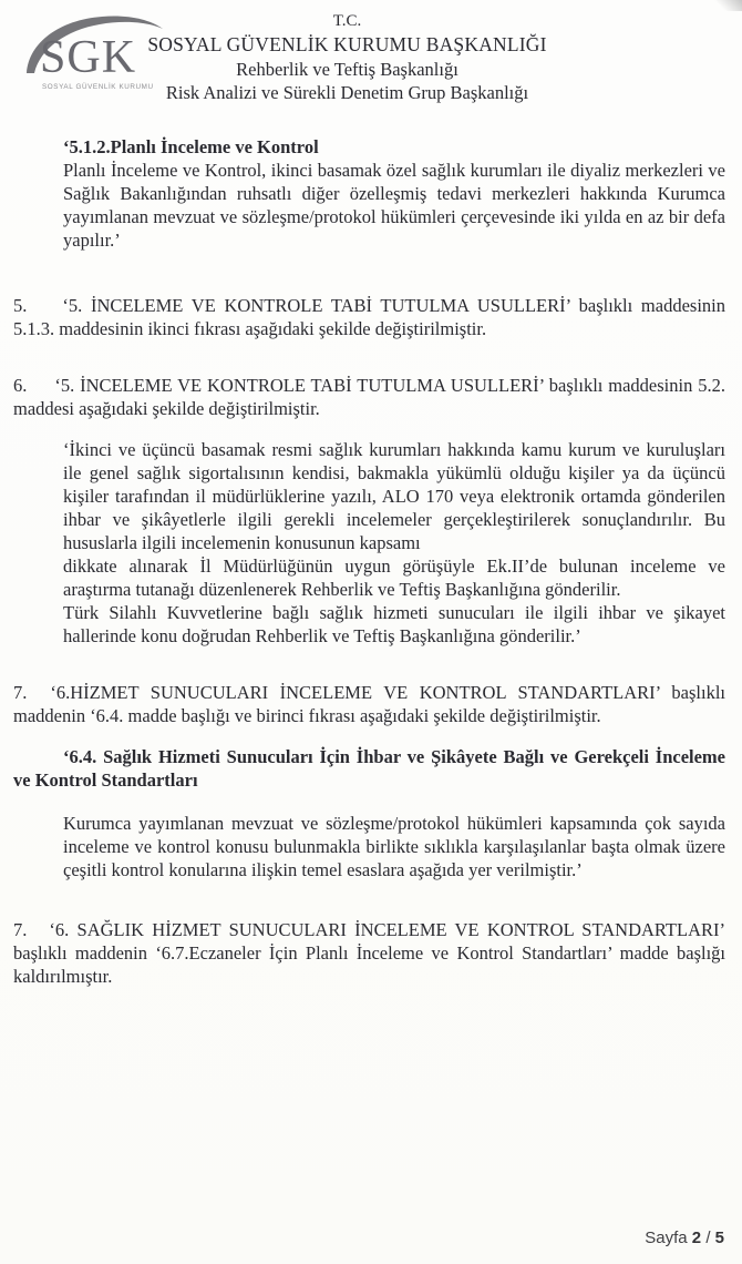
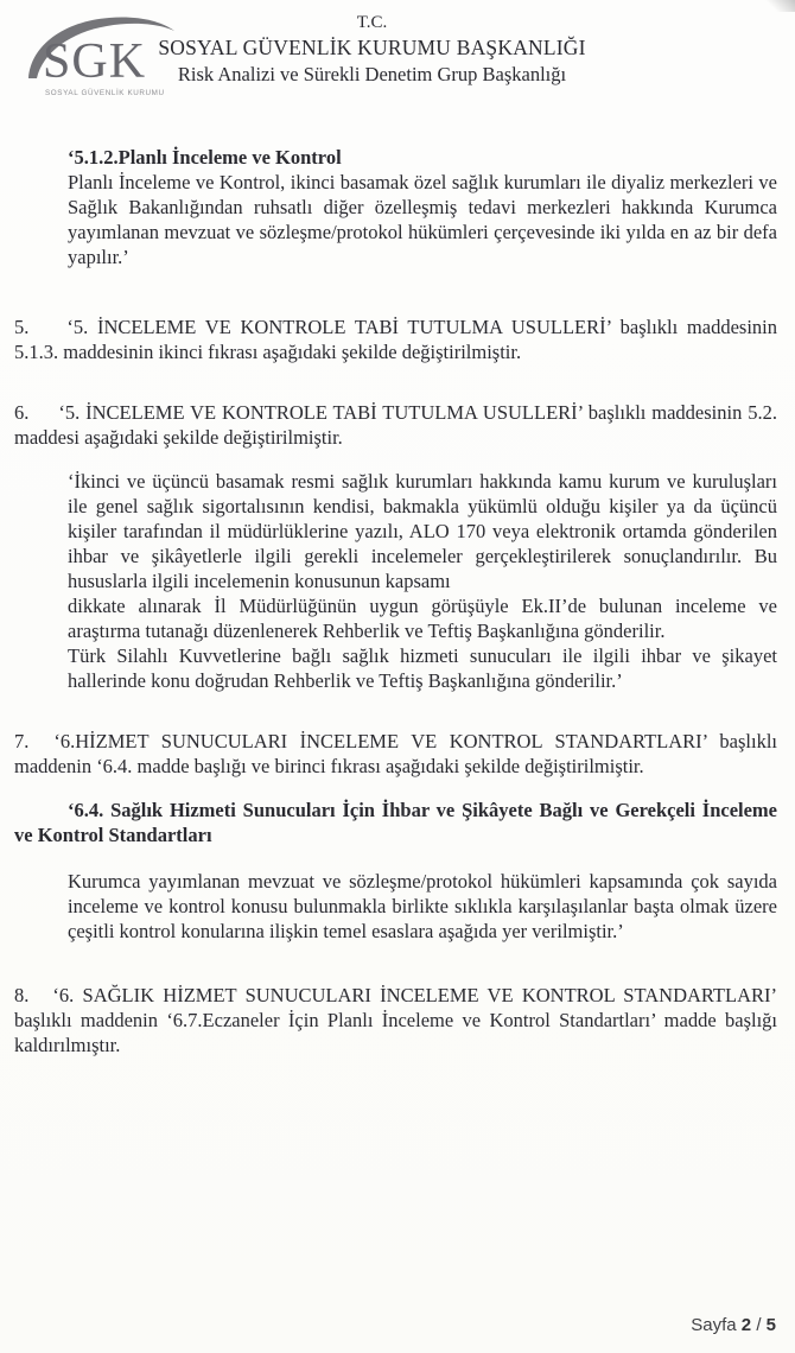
  SGK
  T.C.
  SOSYAL GÜVENLİK KURUMU BAŞKANLIĞI
- Rehberlik ve Teftiş Başkanlığı
  Risk Analizi ve Sürekli Denetim Grup Başkanlığı
  ‘5.1.2.Planlı İnceleme ve Kontrol
  Planlı İnceleme ve Kontrol, ikinci basamak özel sağlık kurumları ile diyaliz merkezleri ve Sağlık Bakanlığından ruhsatlı diğer özelleşmiş tedavi merkezleri hakkında Kurumca yayımlanan mevzuat ve sözleşme/protokol hükümleri çerçevesinde iki yılda en az bir defa yapılır.’
  5. ‘5. İNCELEME VE KONTROLE TABİ TUTULMA USULLERİ’ başlıklı maddesinin 5.1.3. maddesinin ikinci fıkrası aşağıdaki şekilde değiştirilmiştir.
  6. ‘5. İNCELEME VE KONTROLE TABİ TUTULMA USULLERİ’ başlıklı maddesinin 5.2. maddesi aşağıdaki şekilde değiştirilmiştir.
  ‘İkinci ve üçüncü basamak resmi sağlık kurumları hakkında kamu kurum ve kuruluşları ile genel sağlık sigortalısının kendisi, bakmakla yükümlü olduğu kişiler ya da üçüncü kişiler tarafından il müdürlüklerine yazılı, ALO 170 veya elektronik ortamda gönderilen ihbar ve şikâyetlerle ilgili gerekli incelemeler gerçekleştirilerek sonuçlandırılır. Bu hususlarla ilgili incelemenin konusunun kapsamı
  dikkate alınarak İl Müdürlüğünün uygun görüşüyle Ek.II’de bulunan inceleme ve araştırma tutanağı düzenlenerek Rehberlik ve Teftiş Başkanlığına gönderilir.
  Türk Silahlı Kuvvetlerine bağlı sağlık hizmeti sunucuları ile ilgili ihbar ve şikayet hallerinde konu doğrudan Rehberlik ve Teftiş Başkanlığına gönderilir.’
  7. ‘6.HİZMET SUNUCULARI İNCELEME VE KONTROL STANDARTLARI’ başlıklı maddenin ‘6.4. madde başlığı ve birinci fıkrası aşağıdaki şekilde değiştirilmiştir.
  ‘6.4. Sağlık Hizmeti Sunucuları İçin İhbar ve Şikâyete Bağlı ve Gerekçeli İnceleme ve Kontrol Standartları
  Kurumca yayımlanan mevzuat ve sözleşme/protokol hükümleri kapsamında çok sayıda inceleme ve kontrol konusu bulunmakla birlikte sıklıkla karşılaşılanlar başta olmak üzere çeşitli kontrol konularına ilişkin temel esaslara aşağıda yer verilmiştir.’
- 7. ‘6. SAĞLIK HİZMET SUNUCULARI İNCELEME VE KONTROL STANDARTLARI’ başlıklı maddenin ‘6.7.Eczaneler İçin Planlı İnceleme ve Kontrol Standartları’ madde başlığı kaldırılmıştır.
+ 8. ‘6. SAĞLIK HİZMET SUNUCULARI İNCELEME VE KONTROL STANDARTLARI’ başlıklı maddenin ‘6.7.Eczaneler İçin Planlı İnceleme ve Kontrol Standartları’ madde başlığı kaldırılmıştır.
  Sayfa 2 / 5
